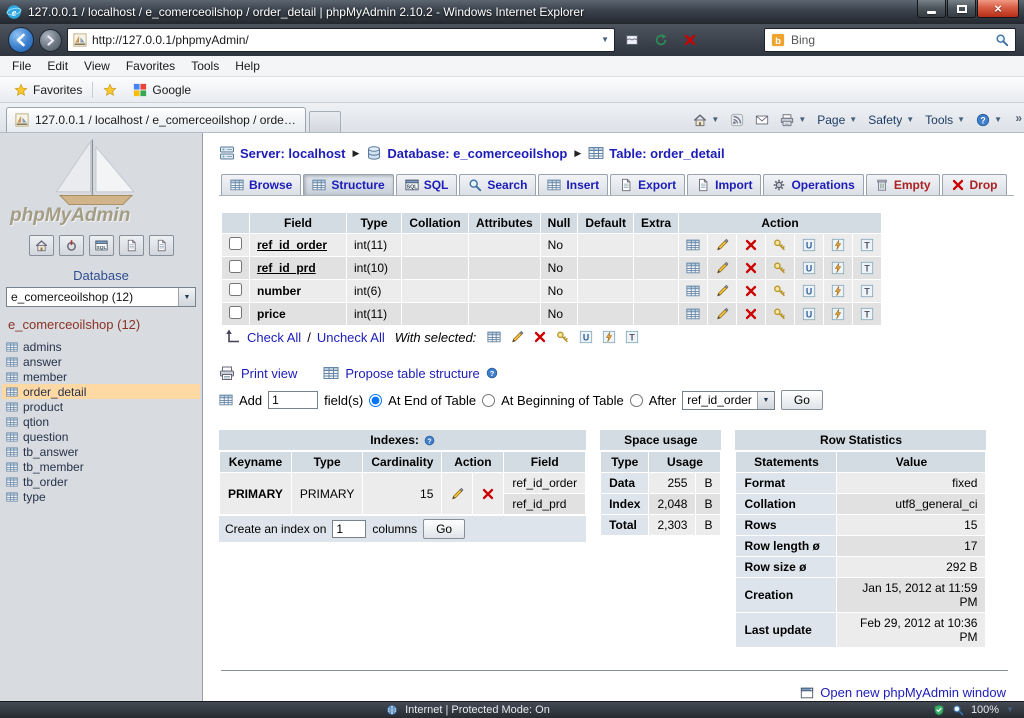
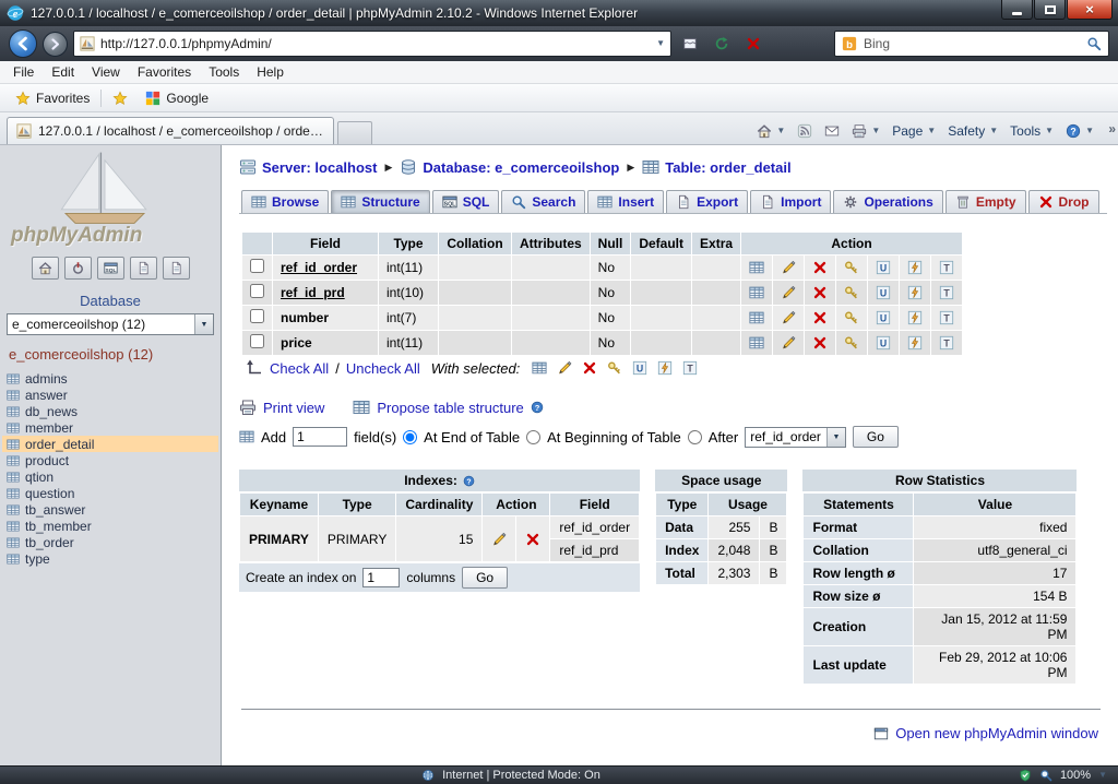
  127.0.0.1 / localhost / e_comerceoilshop / order_detail | phpMyAdmin 2.10.2 - Windows Internet Explorer
  ×
  http://127.0.0.1/phpmyAdmin/
  ▼
  Bing
  File
  Edit
  View
  Favorites
  Tools
  Help
  Favorites
  Google
  127.0.0.1 / localhost / e_comerceoilshop / order_.
  ▼
  ▼
  Page
  ▼
  Safety
  ▼
  Tools
  ▼
  ▼
  »
  phpMyAdmin
  Database
  e_comerceoilshop (12)
  e_comerceoilshop (12)
  admins
  answer
+ db_news
  member
  order_detail
  product
  qtion
  question
  tb_answer
  tb_member
  tb_order
  type
  Server: localhost
  ▶
  Database: e_comerceoilshop
  ▶
  Table: order_detail
  Browse
  Structure
  SQL
  Search
  Insert
  Export
  Import
  Operations
  Empty
  Drop
  	Field	Type	Collation	Attributes	Null	Default	Extra	Action
  	ref_id_order	int(11)			No
  	ref_id_prd	int(10)			No
- 	number	int(6)			No
+ 	number	int(7)			No
  	price	int(11)			No
  Check All
  /
  Uncheck All
  With selected:
  Print view
  Propose table structure
  Add
  1
  field(s)
  At End of Table
  At Beginning of Table
  After
  ref_id_order
  Go
  Indexes:
  Keyname	Type	Cardinality	Action	Field
  PRIMARY	PRIMARY	15			ref_id_order
  ref_id_prd
  Create an index on
  1
  columns
  Go
  Space usage
  Type	Usage
  Data	255	B
  Index	2,048	B
  Total	2,303	B
  Row Statistics
  Statements	Value
  Format	fixed
  Collation	utf8_general_ci
- Rows	15
  Row length ø	17
- Row size ø	292 B
+ Row size ø	154 B
  Creation	Jan 15, 2012 at 11:59 PM
- Last update	Feb 29, 2012 at 10:36 PM
+ Last update	Feb 29, 2012 at 10:06 PM
  Open new phpMyAdmin window
  Internet | Protected Mode: On
  100%
  ▼
